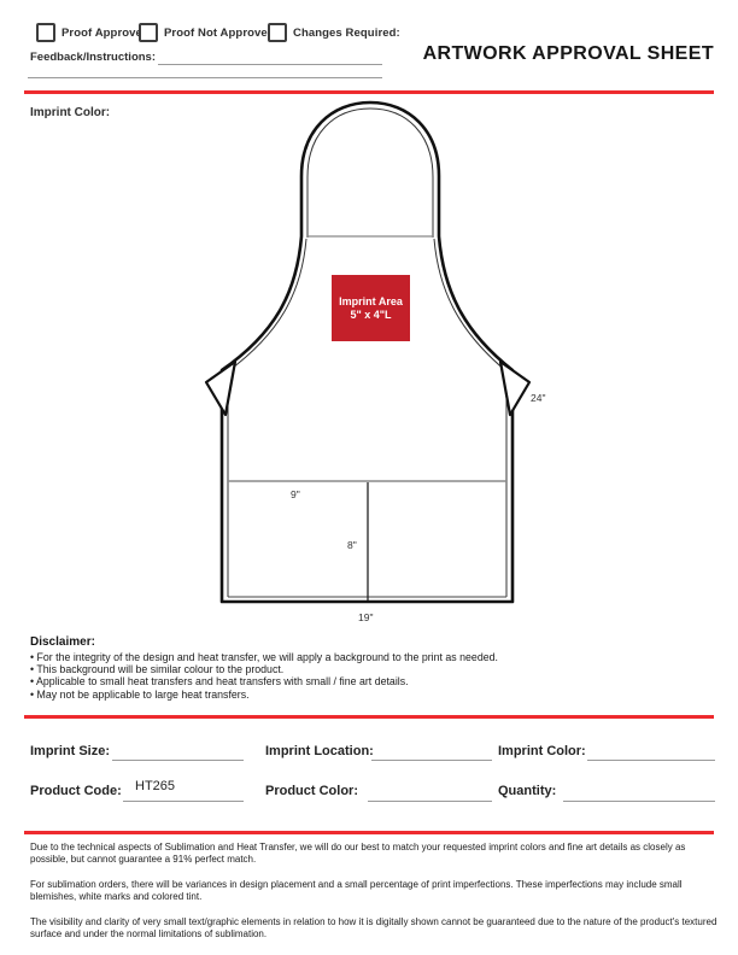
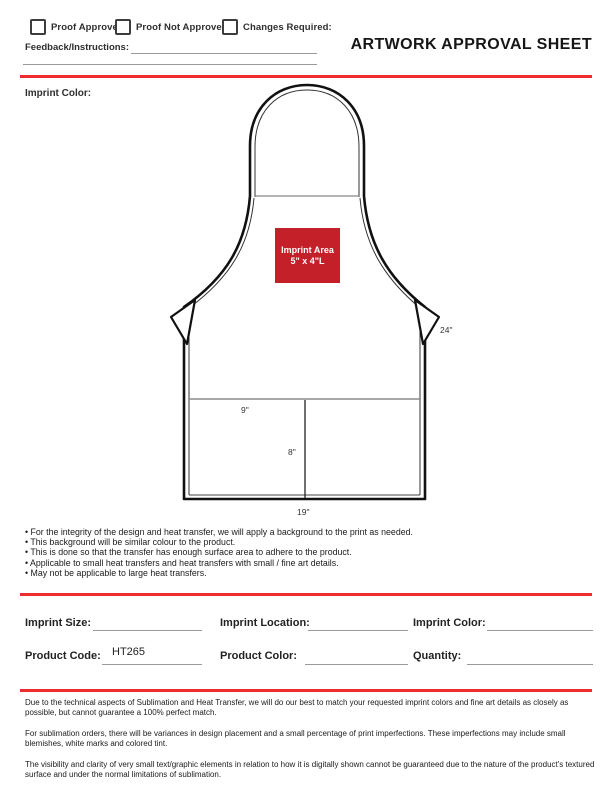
  Proof Approv
  Proof Not Approve
  Changes Required:
  Feedback/Instructions:
  ARTWORK APPROVAL SHEET
  Imprint Color:
  24"
  9"
  8"
  19"
  Imprint Area
  5" x 4"L
- Disclaimer:
  • For the integrity of the design and heat transfer, we will apply a background to the print as needed.
  • This background will be similar colour to the product.
+ • This is done so that the transfer has enough surface area to adhere to the product.
  • Applicable to small heat transfers and heat transfers with small / fine art details.
  • May not be applicable to large heat transfers.
  Imprint Size:
  Imprint Location:
  Imprint Color:
  Product Code:
  HT265
  Product Color:
  Quantity:
- Due to the technical aspects of Sublimation and Heat Transfer, we will do our best to match your requested imprint colors and fine art details as closely as possible, but cannot guarantee a 91% perfect match.
+ Due to the technical aspects of Sublimation and Heat Transfer, we will do our best to match your requested imprint colors and fine art details as closely as possible, but cannot guarantee a 100% perfect match.
  For sublimation orders, there will be variances in design placement and a small percentage of print imperfections. These imperfections may include small blemishes, white marks and colored tint.
  The visibility and clarity of very small text/graphic elements in relation to how it is digitally shown cannot be guaranteed due to the nature of the product's textured surface and under the normal limitations of sublimation.
